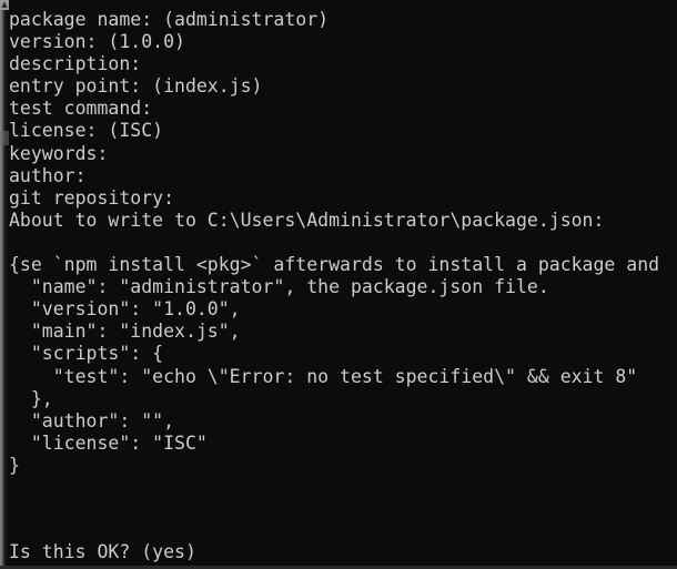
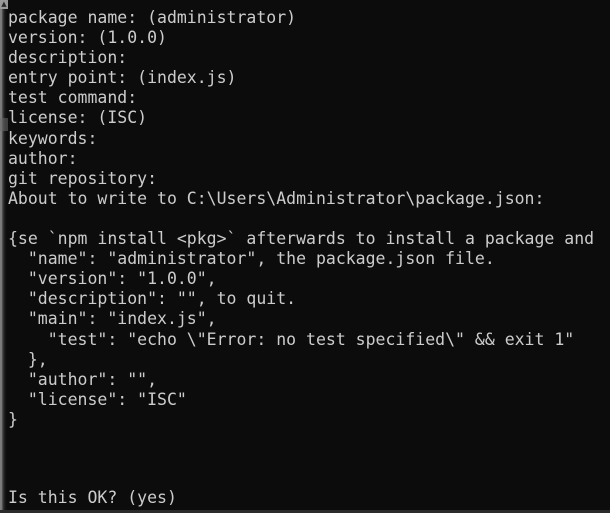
  package name: (administrator)
  version: (1.0.0)
  description:
  entry point: (index.js)
  test command:
  license: (ISC)
  keywords:
  author:
  git repository:
  About to write to C:\Users\Administrator\package.json:
  {se `npm install <pkg>` afterwards to install a package and
  "name": "administrator", the package.json file.
  "version": "1.0.0",
+ "description": "", to quit.
  "main": "index.js",
- "scripts": {
- "test": "echo \"Error: no test specified\" && exit 8"
+ "test": "echo \"Error: no test specified\" && exit 1"
  },
  "author": "",
  "license": "ISC"
  }
  Is this OK? (yes)
  ▲
